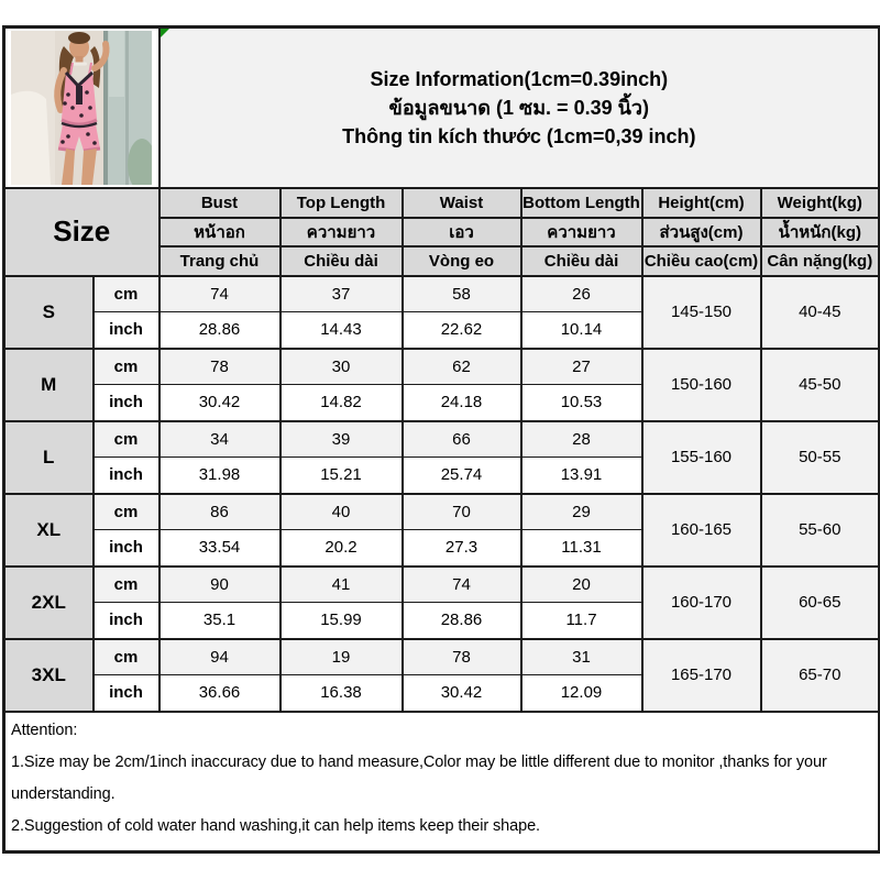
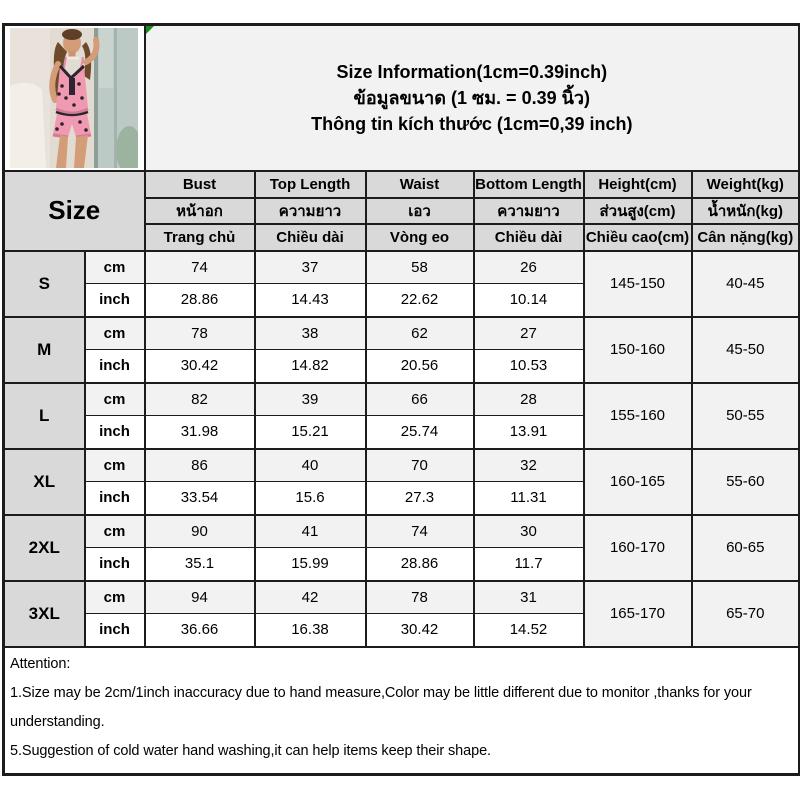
  	Size Information(1cm=0.39inch) ข้อมูลขนาด (1 ซม. = 0.39 นิ้ว) Thông tin kích thước (1cm=0,39 inch)
  Size	Bust	Top Length	Waist	Bottom Length	Height(cm)	Weight(kg)
  หน้าอก	ความยาว	เอว	ความยาว	ส่วนสูง(cm)	น้ำหนัก(kg)
  Trang chủ	Chiều dài	Vòng eo	Chiều dài	Chiều cao(cm)	Cân nặng(kg)
  S	cm	74	37	58	26	145-150	40-45
  inch	28.86	14.43	22.62	10.14
- M	cm	78	30	62	27	150-160	45-50
+ M	cm	78	38	62	27	150-160	45-50
- inch	30.42	14.82	24.18	10.53
+ inch	30.42	14.82	20.56	10.53
- L	cm	34	39	66	28	155-160	50-55
+ L	cm	82	39	66	28	155-160	50-55
  inch	31.98	15.21	25.74	13.91
- XL	cm	86	40	70	29	160-165	55-60
+ XL	cm	86	40	70	32	160-165	55-60
- inch	33.54	20.2	27.3	11.31
+ inch	33.54	15.6	27.3	11.31
- 2XL	cm	90	41	74	20	160-170	60-65
+ 2XL	cm	90	41	74	30	160-170	60-65
  inch	35.1	15.99	28.86	11.7
- 3XL	cm	94	19	78	31	165-170	65-70
+ 3XL	cm	94	42	78	31	165-170	65-70
- inch	36.66	16.38	30.42	12.09
+ inch	36.66	16.38	30.42	14.52
- Attention: 1.Size may be 2cm/1inch inaccuracy due to hand measure,Color may be little different due to monitor ,thanks for your understanding. 2.Suggestion of cold water hand washing,it can help items keep their shape.
+ Attention: 1.Size may be 2cm/1inch inaccuracy due to hand measure,Color may be little different due to monitor ,thanks for your understanding. 5.Suggestion of cold water hand washing,it can help items keep their shape.
